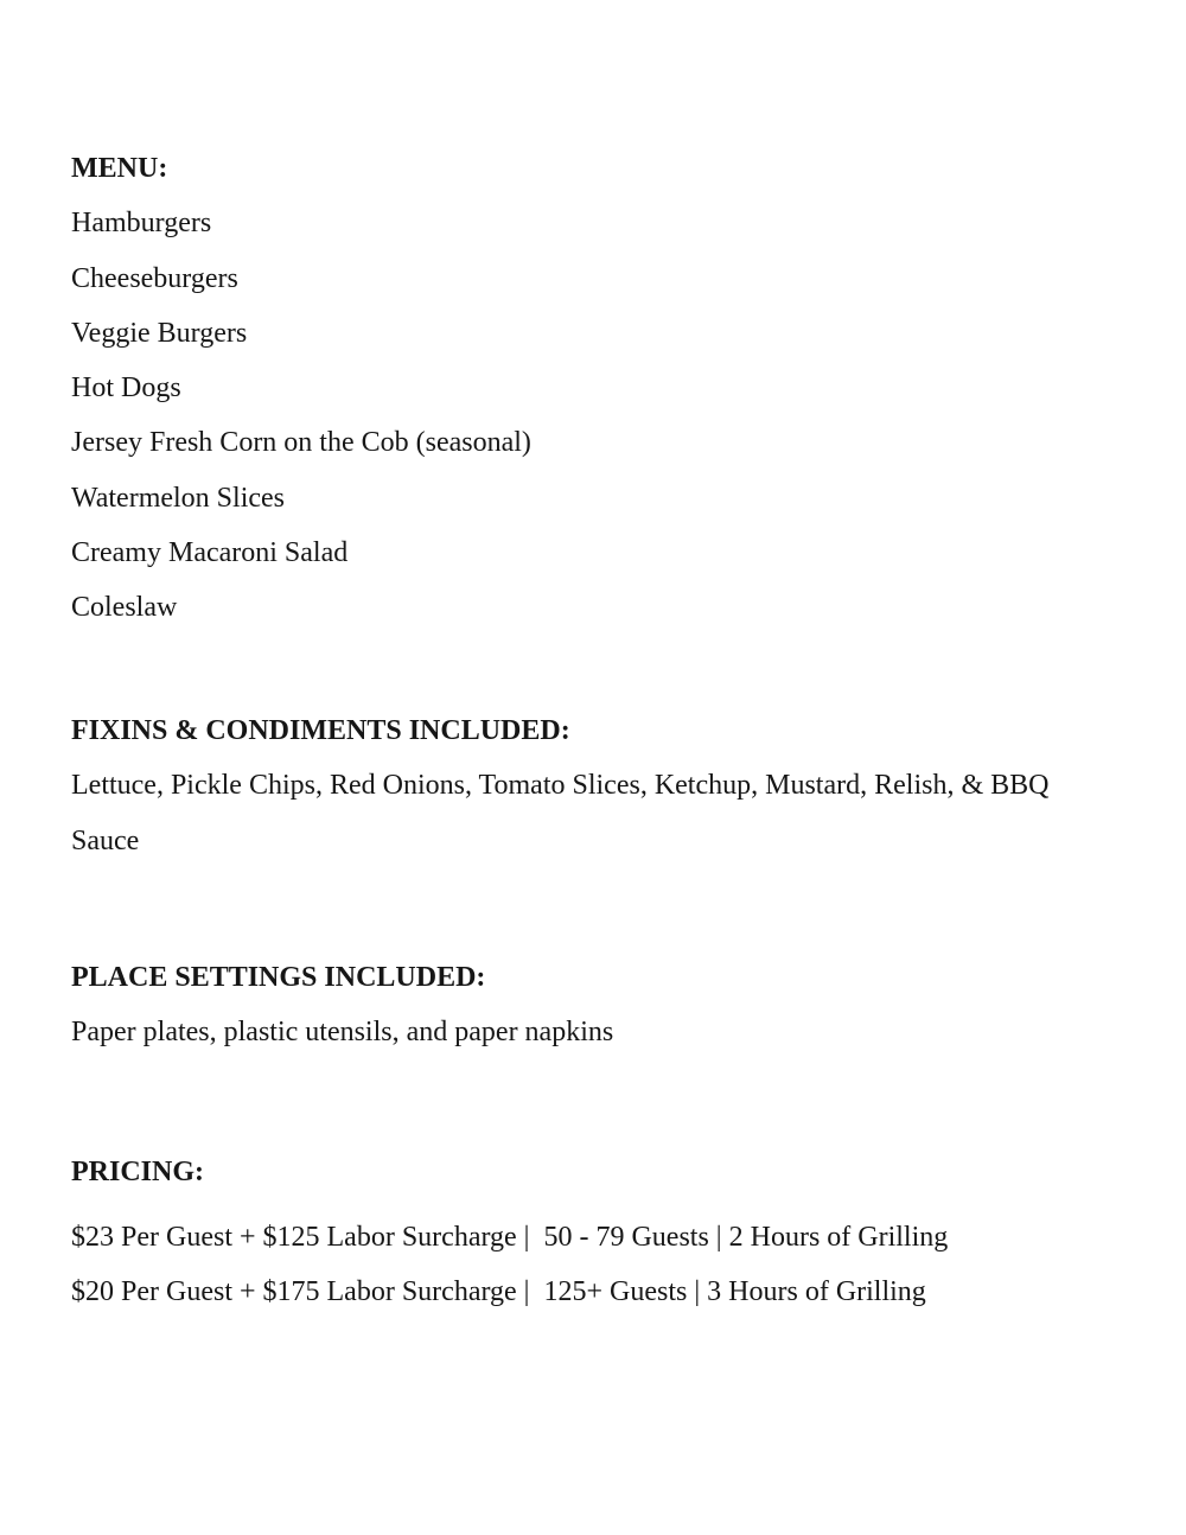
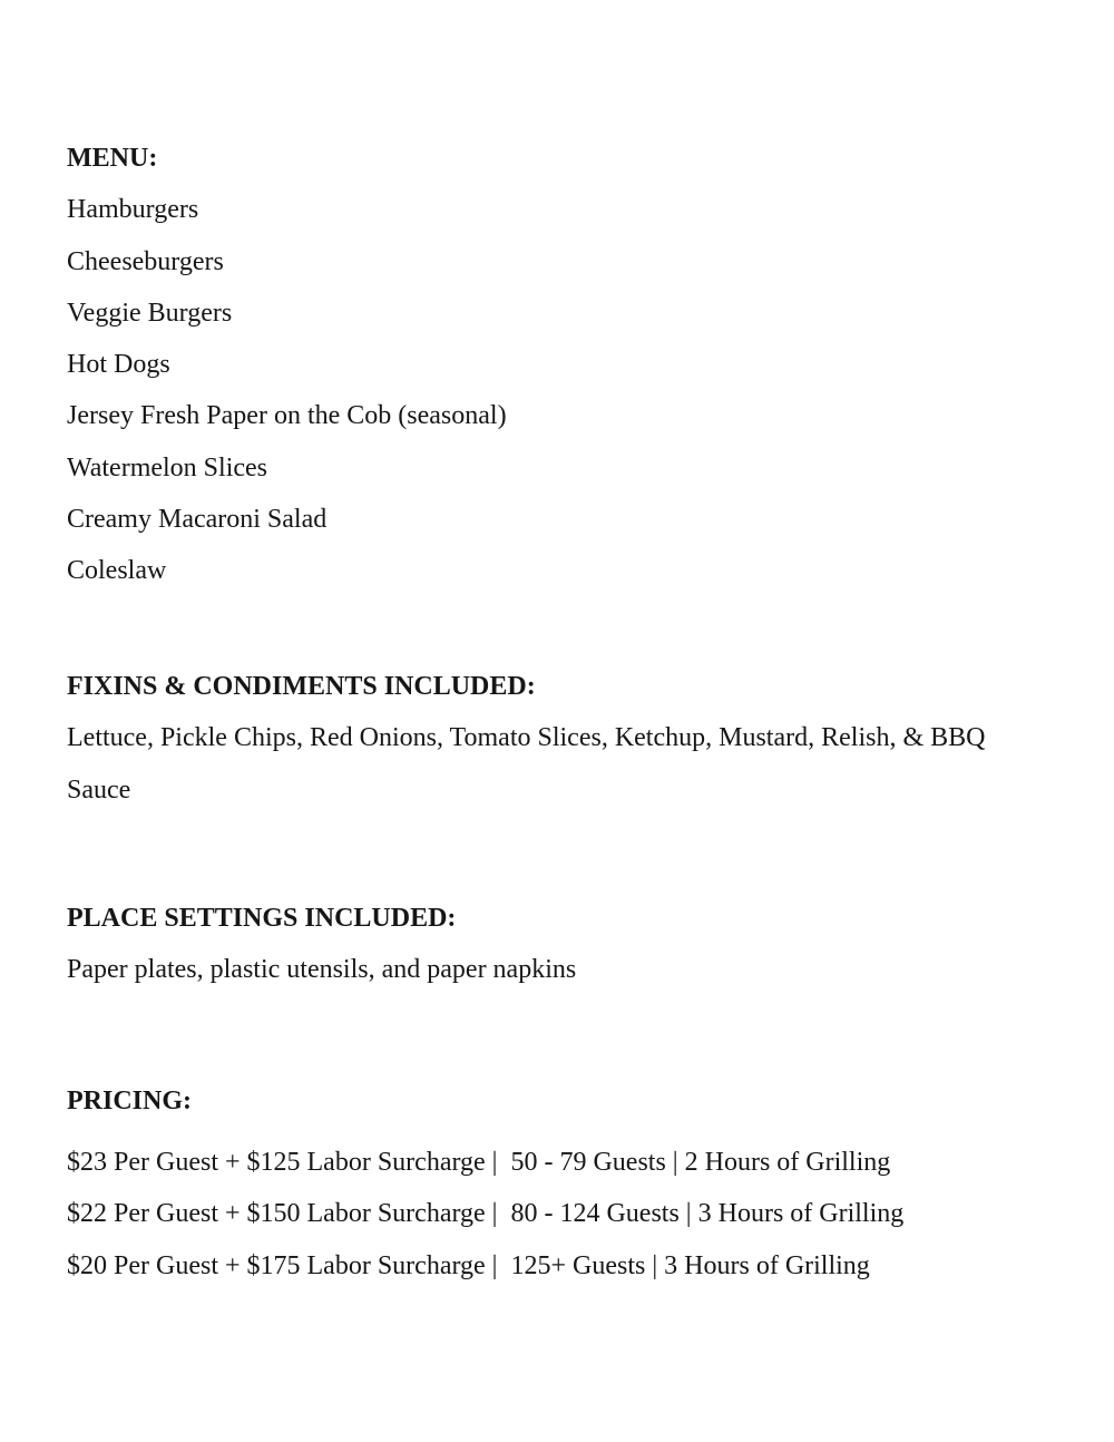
  MENU:
  Hamburgers
  Cheeseburgers
  Veggie Burgers
  Hot Dogs
- Jersey Fresh Corn on the Cob (seasonal)
+ Jersey Fresh Paper on the Cob (seasonal)
  Watermelon Slices
  Creamy Macaroni Salad
  Coleslaw
  FIXINS & CONDIMENTS INCLUDED:
  Lettuce, Pickle Chips, Red Onions, Tomato Slices, Ketchup, Mustard, Relish, & BBQ
  Sauce
  PLACE SETTINGS INCLUDED:
  Paper plates, plastic utensils, and paper napkins
  PRICING:
  $23 Per Guest + $125 Labor Surcharge | 50 - 79 Guests | 2 Hours of Grilling
+ $22 Per Guest + $150 Labor Surcharge | 80 - 124 Guests | 3 Hours of Grilling
  $20 Per Guest + $175 Labor Surcharge | 125+ Guests | 3 Hours of Grilling
